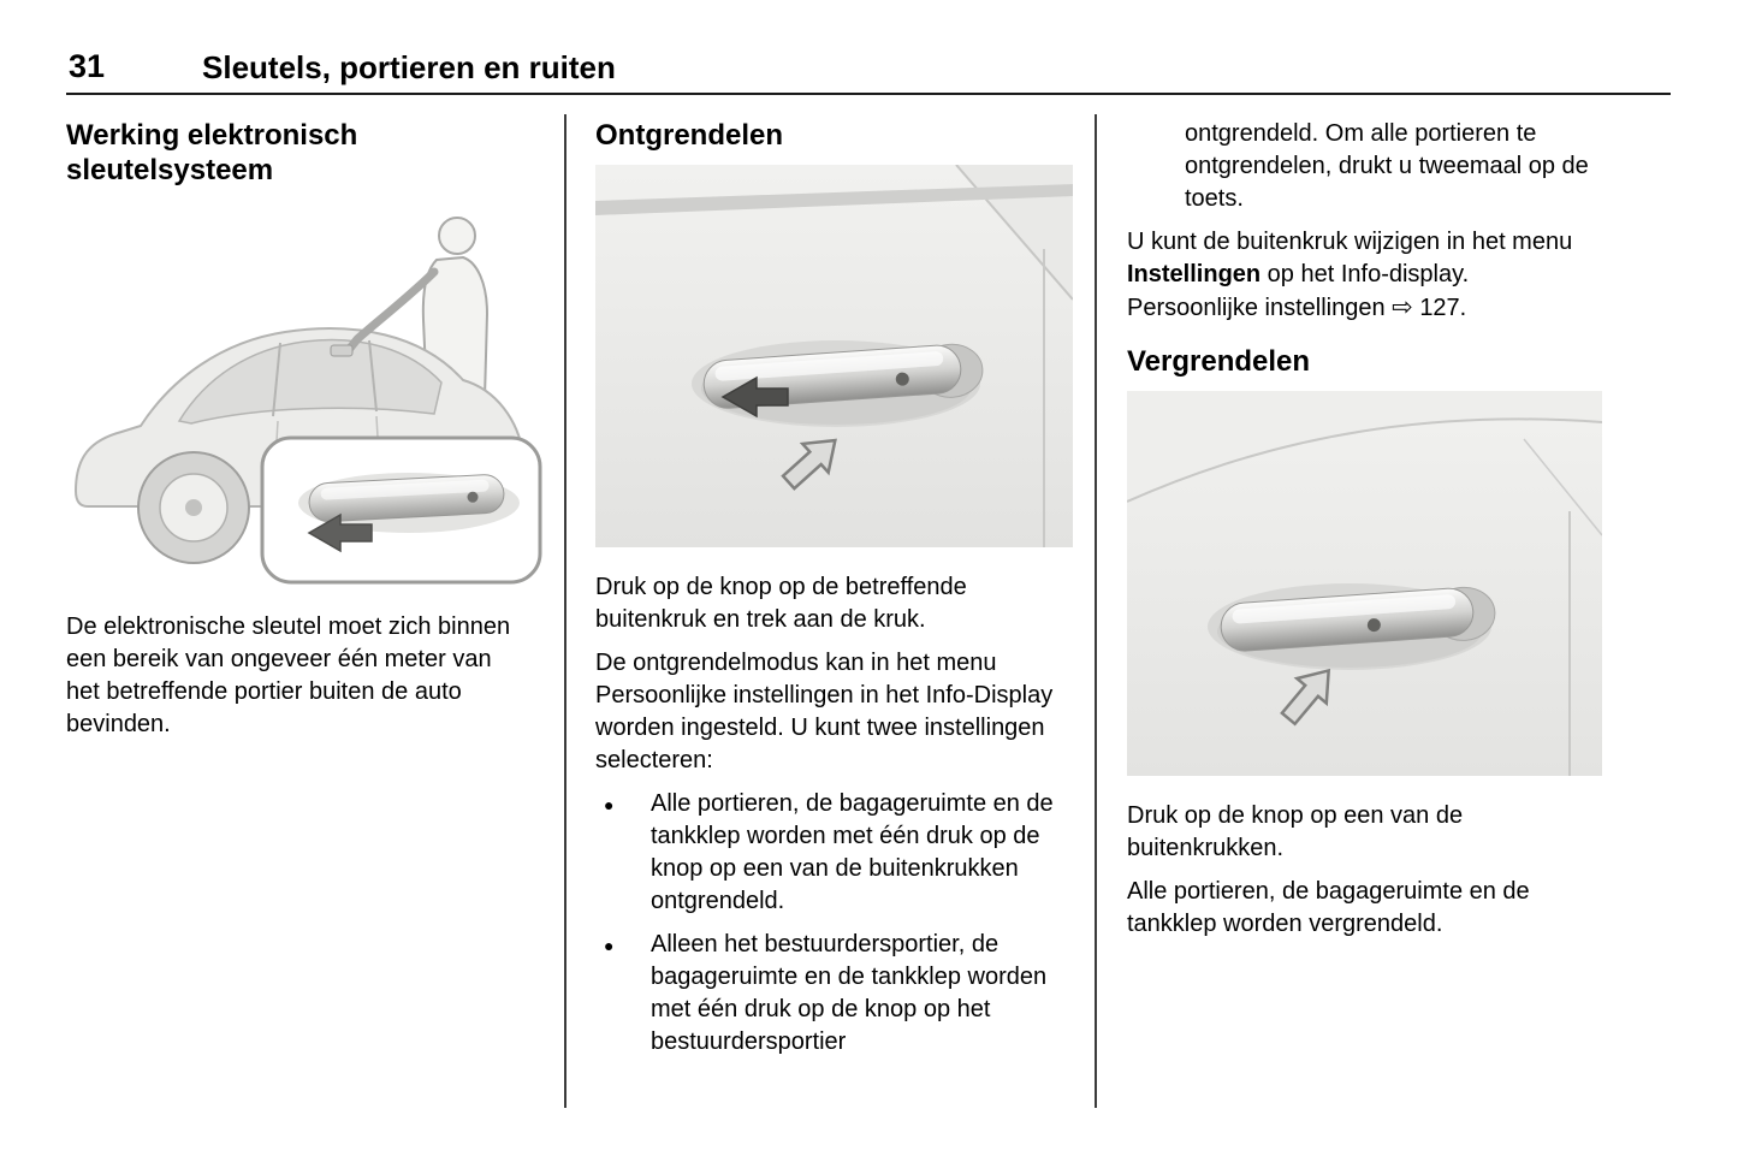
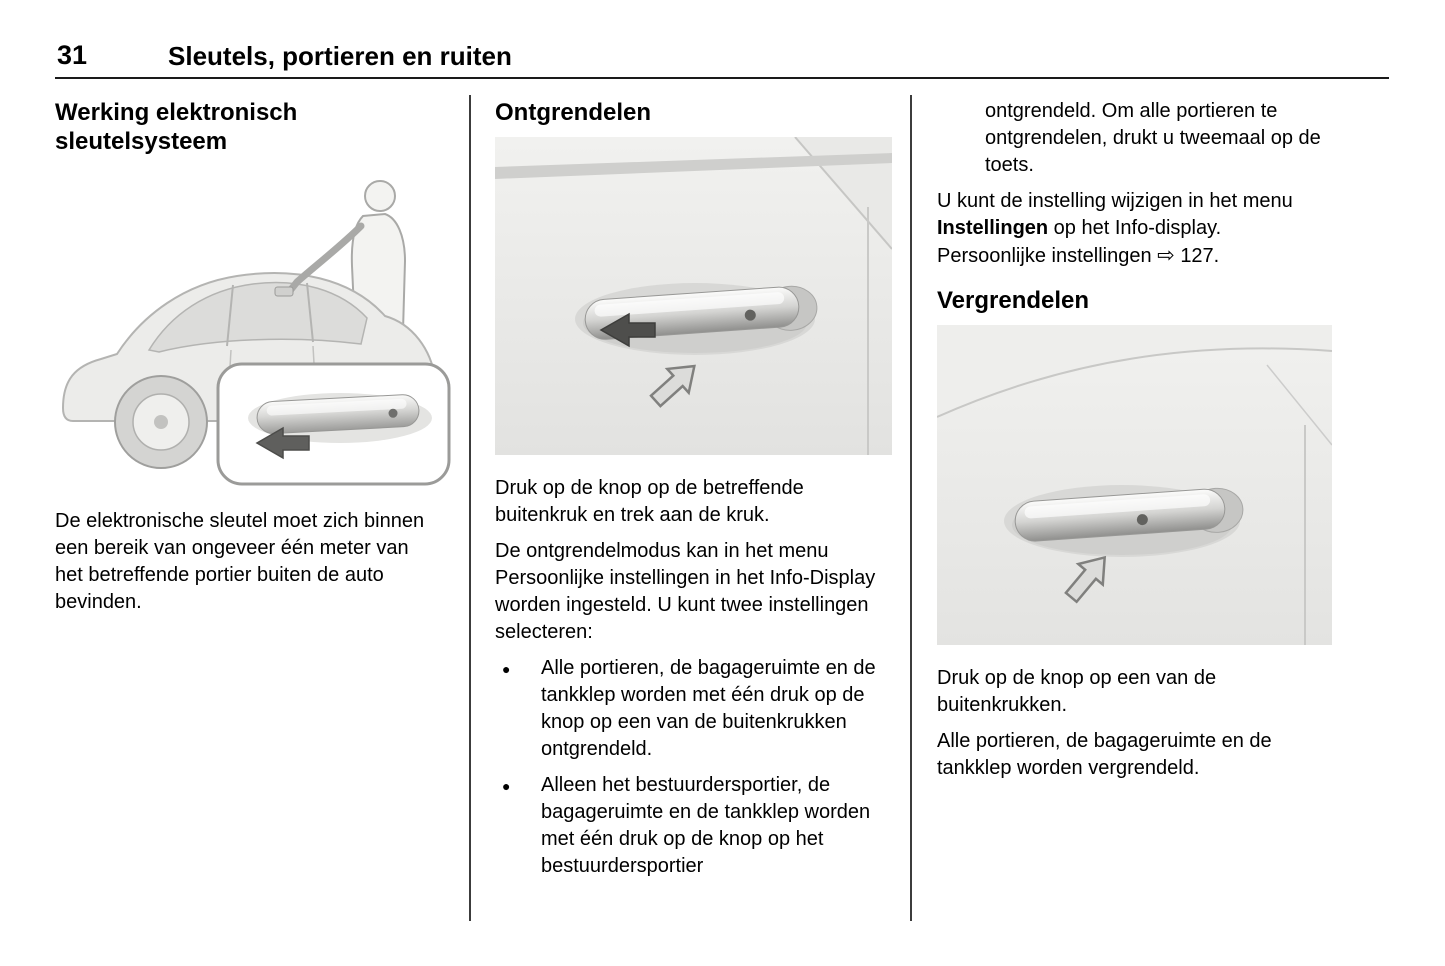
  31
  Sleutels, portieren en ruiten
  Werking elektronisch sleutelsysteem
  De elektronische sleutel moet zich binnen een bereik van ongeveer één meter van het betreffende portier buiten de auto bevinden.
  Ontgrendelen
  Druk op de knop op de betreffende buitenkruk en trek aan de kruk.
  De ontgrendelmodus kan in het menu Persoonlijke instellingen in het Info-Display worden ingesteld. U kunt twee instellingen selecteren:
  Alle portieren, de bagageruimte en de tankklep worden met één druk op de knop op een van de buitenkrukken ontgrendeld.
  Alleen het bestuurdersportier, de bagageruimte en de tankklep worden met één druk op de knop op het bestuurdersportier
  ontgrendeld. Om alle portieren te ontgrendelen, drukt u tweemaal op de toets.
- U kunt de buitenkruk wijzigen in het menu Instellingen op het Info-display. Persoonlijke instellingen ⇨ 127.
+ U kunt de instelling wijzigen in het menu Instellingen op het Info-display. Persoonlijke instellingen ⇨ 127.
  Vergrendelen
  Druk op de knop op een van de buitenkrukken.
  Alle portieren, de bagageruimte en de tankklep worden vergrendeld.
